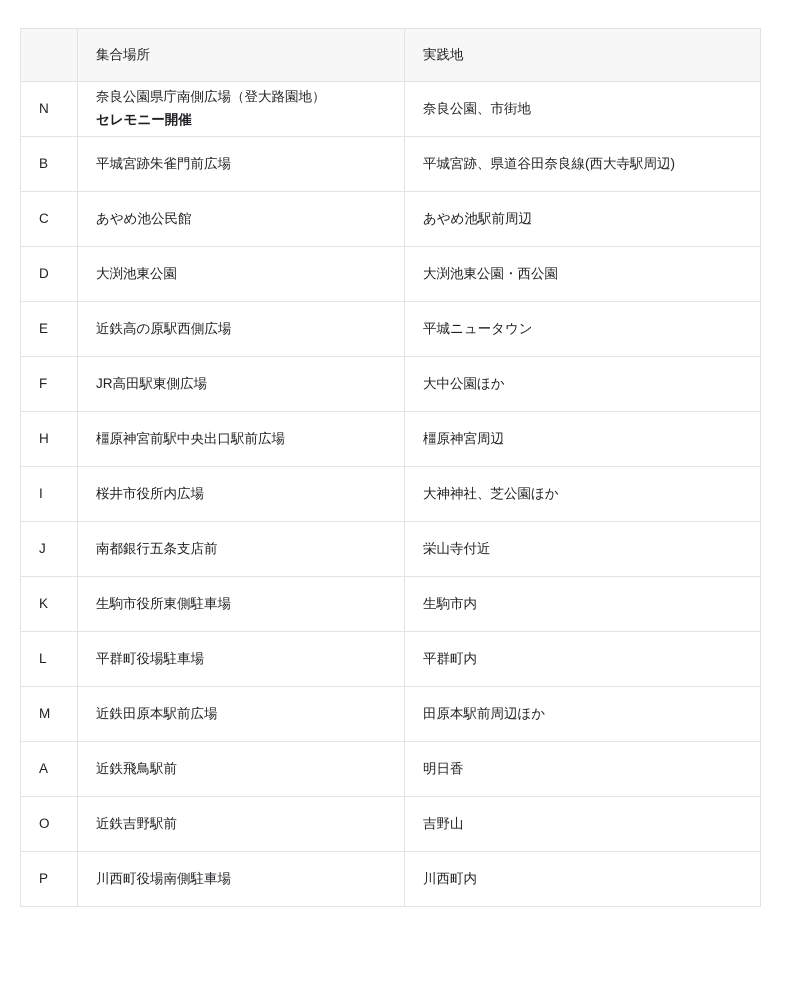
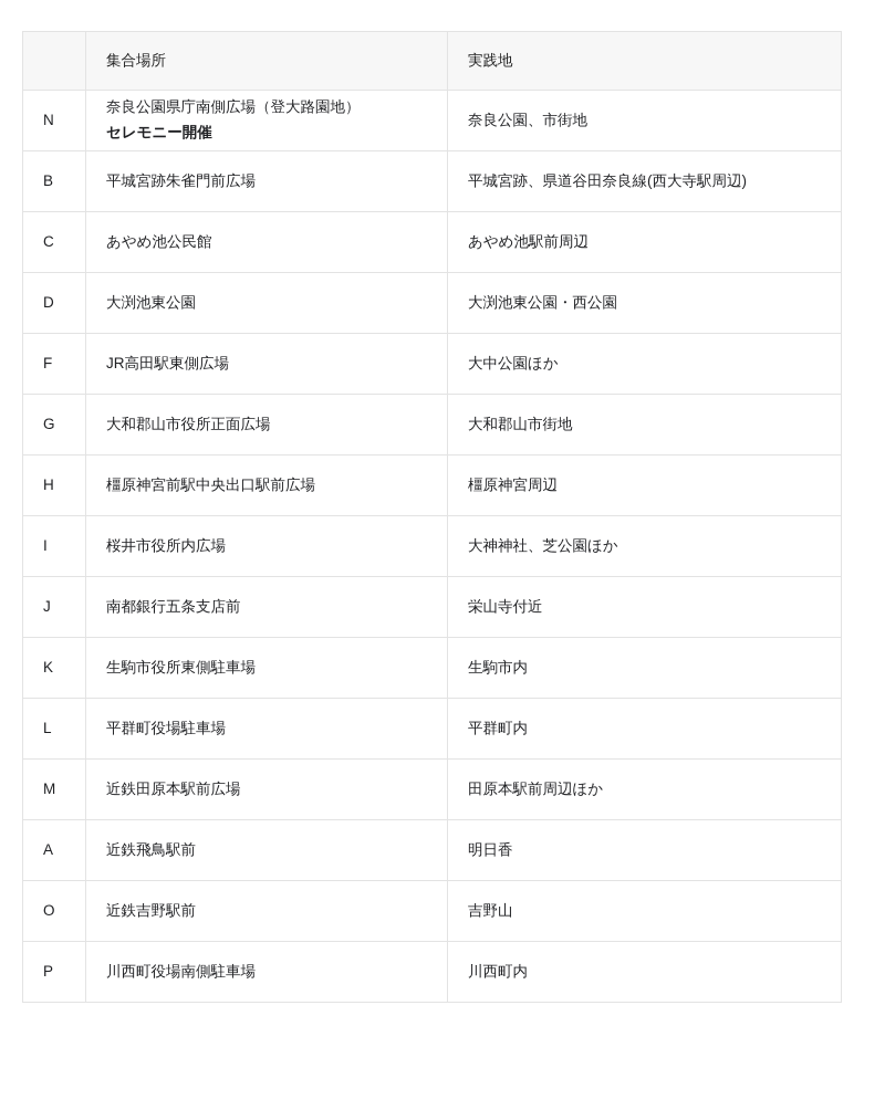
  	集合場所	実践地
  N	奈良公園県庁南側広場（登大路園地）セレモニー開催	奈良公園、市街地
  B	平城宮跡朱雀門前広場	平城宮跡、県道谷田奈良線(西大寺駅周辺)
  C	あやめ池公民館	あやめ池駅前周辺
  D	大渕池東公園	大渕池東公園・西公園
- E	近鉄高の原駅西側広場	平城ニュータウン
  F	JR高田駅東側広場	大中公園ほか
+ G	大和郡山市役所正面広場	大和郡山市街地
  H	橿原神宮前駅中央出口駅前広場	橿原神宮周辺
  I	桜井市役所内広場	大神神社、芝公園ほか
  J	南都銀行五条支店前	栄山寺付近
  K	生駒市役所東側駐車場	生駒市内
  L	平群町役場駐車場	平群町内
  M	近鉄田原本駅前広場	田原本駅前周辺ほか
  A	近鉄飛鳥駅前	明日香
  O	近鉄吉野駅前	吉野山
  P	川西町役場南側駐車場	川西町内
